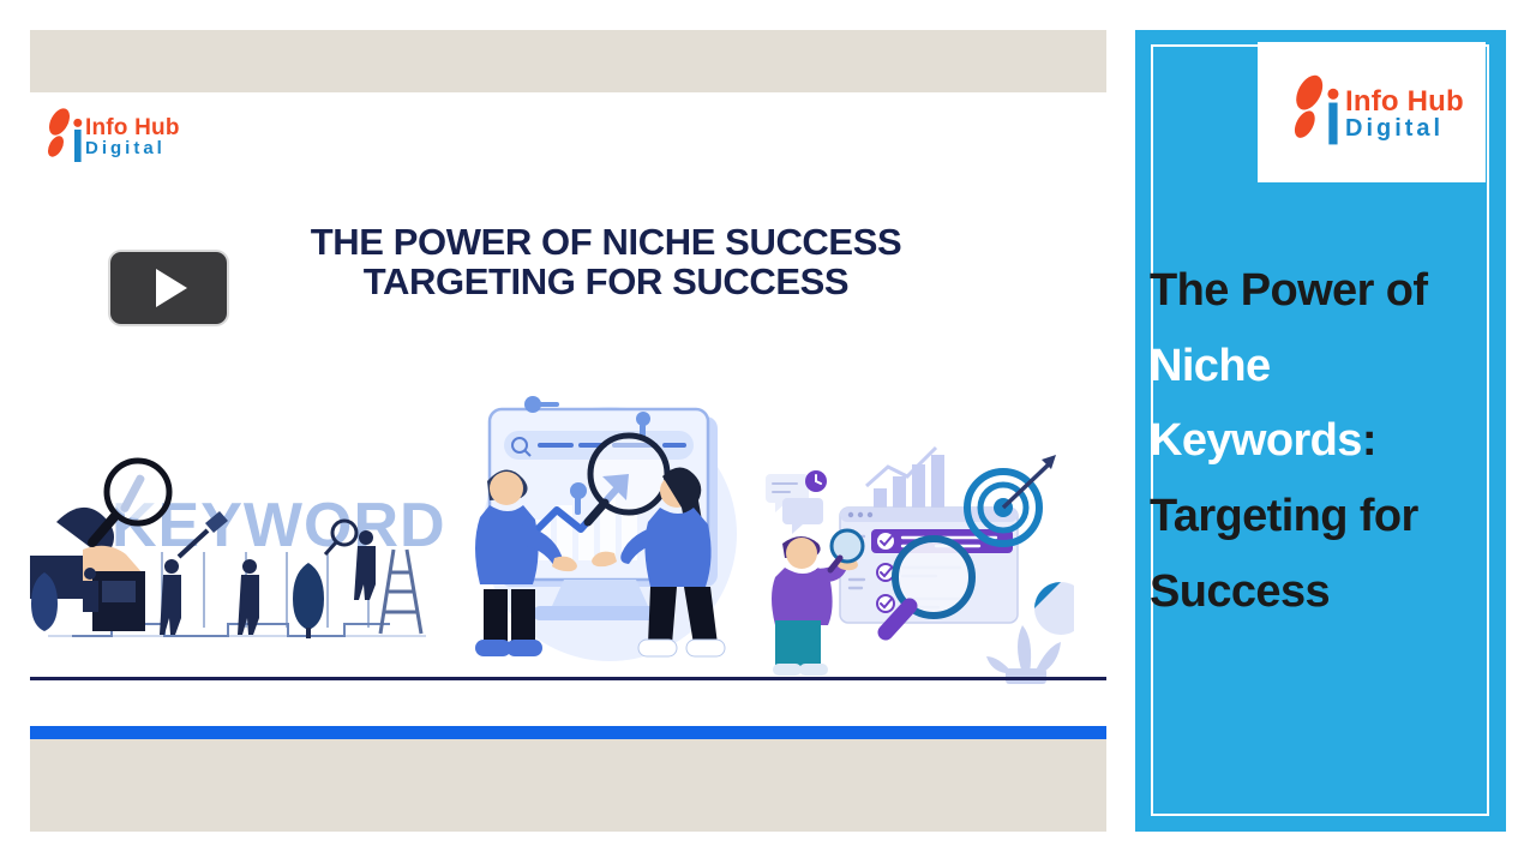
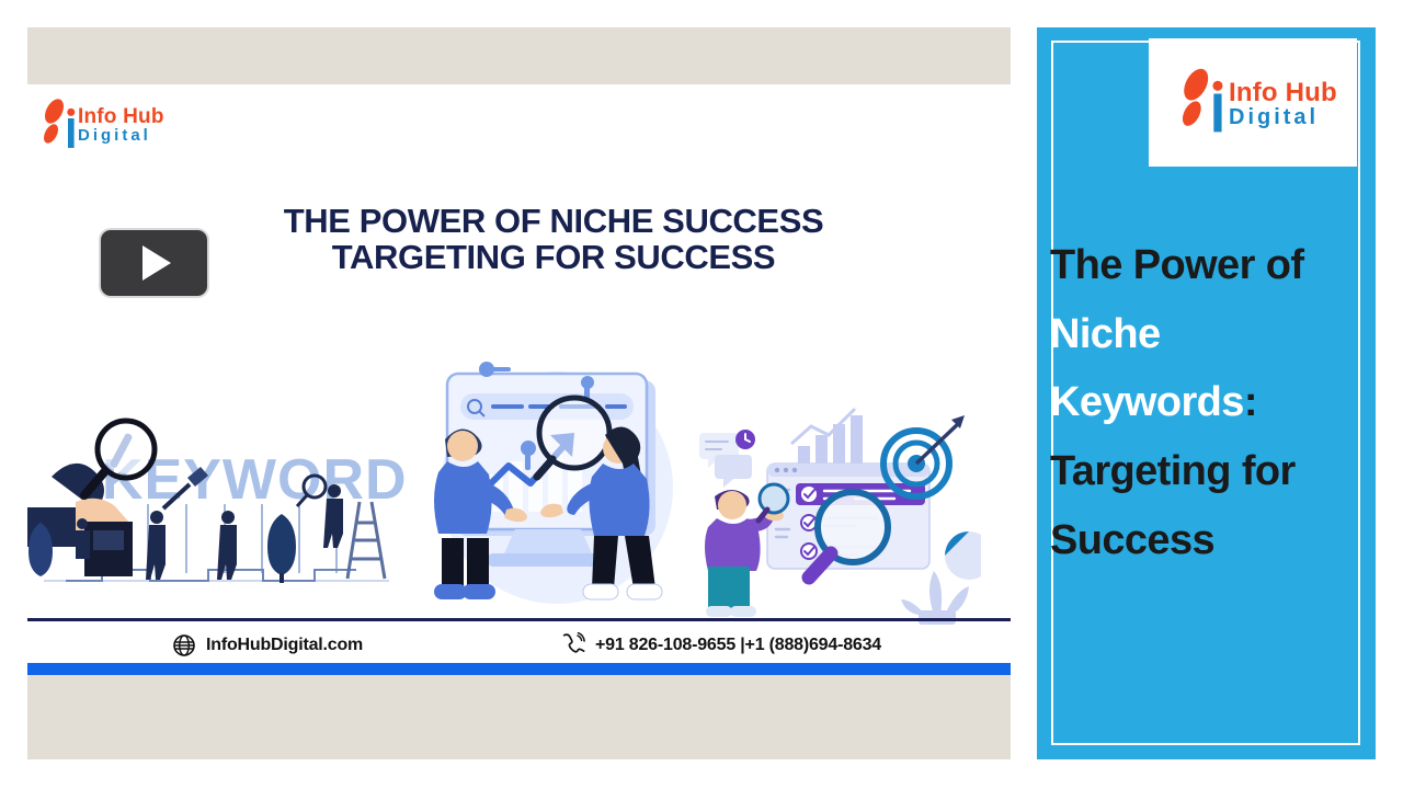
  Info Hub
  Digital
  THE POWER OF NICHE SUCCESS
  TARGETING FOR SUCCESS
  EWORD
+ InfoHubDigital.com
+ +91 826-108-9655 |+1 (888)694-8634
  Info Hub
  Digital
  The Power of Niche Keywords: Targeting for Success
